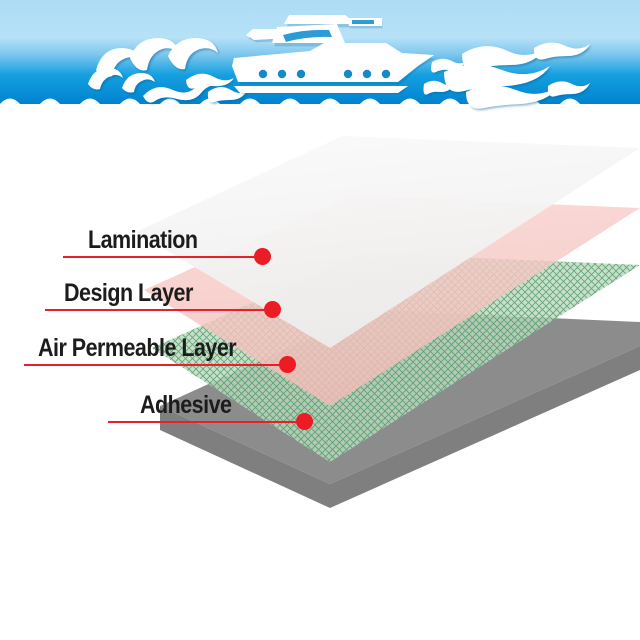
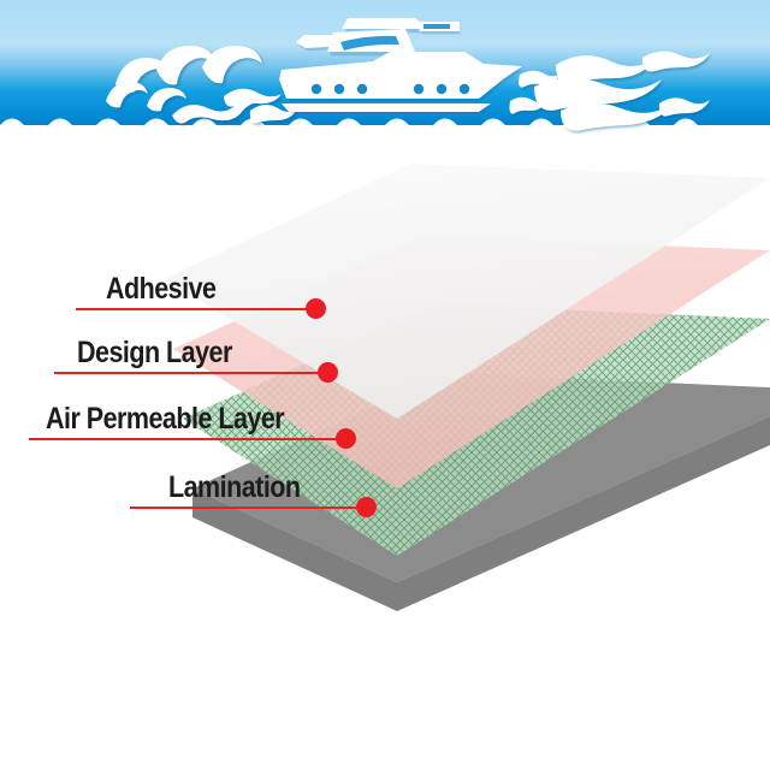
- Lamination
+ Adhesive
  Design Layer
  Air Permeable Layer
- Adhesive
+ Lamination
